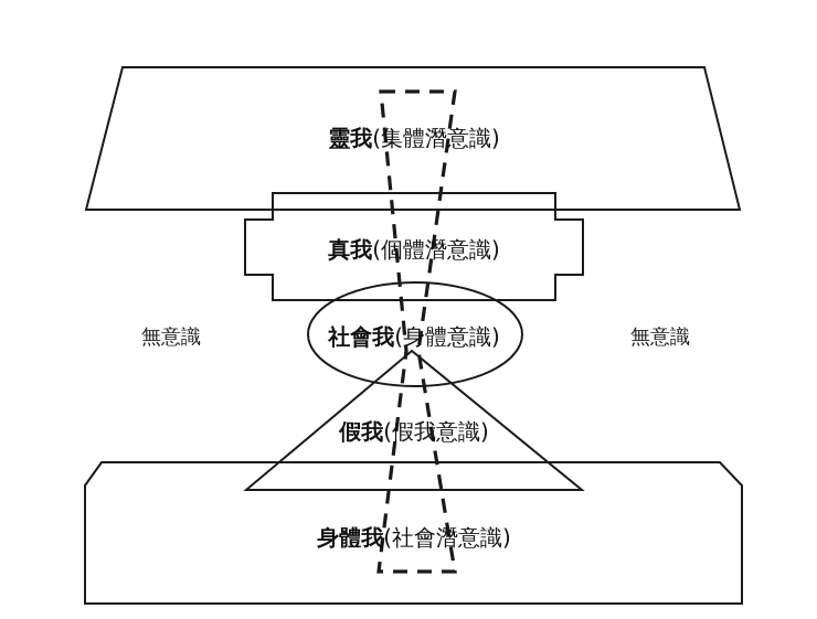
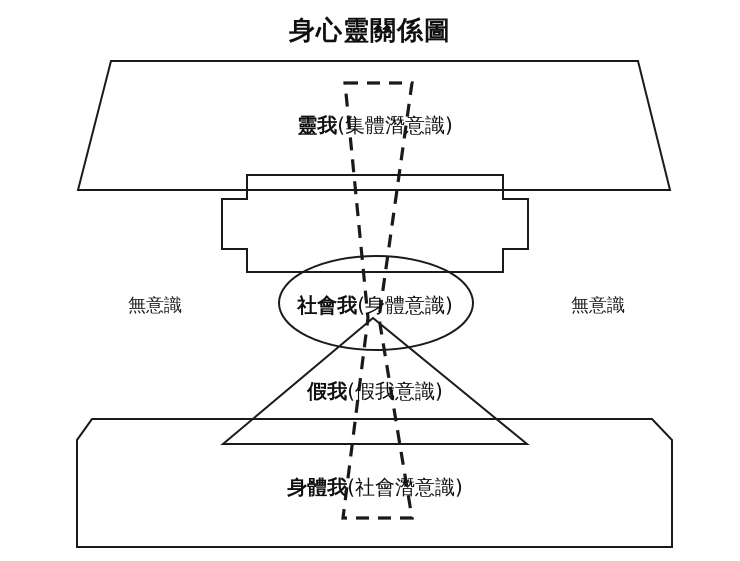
+ 身心靈關係圖
  靈我(集體潛意識)
- 真我(個體潛意識)
  社會我(身體意識)
  假我(假我意識)
  身體我(社會潛意識)
  無意識
  無意識
